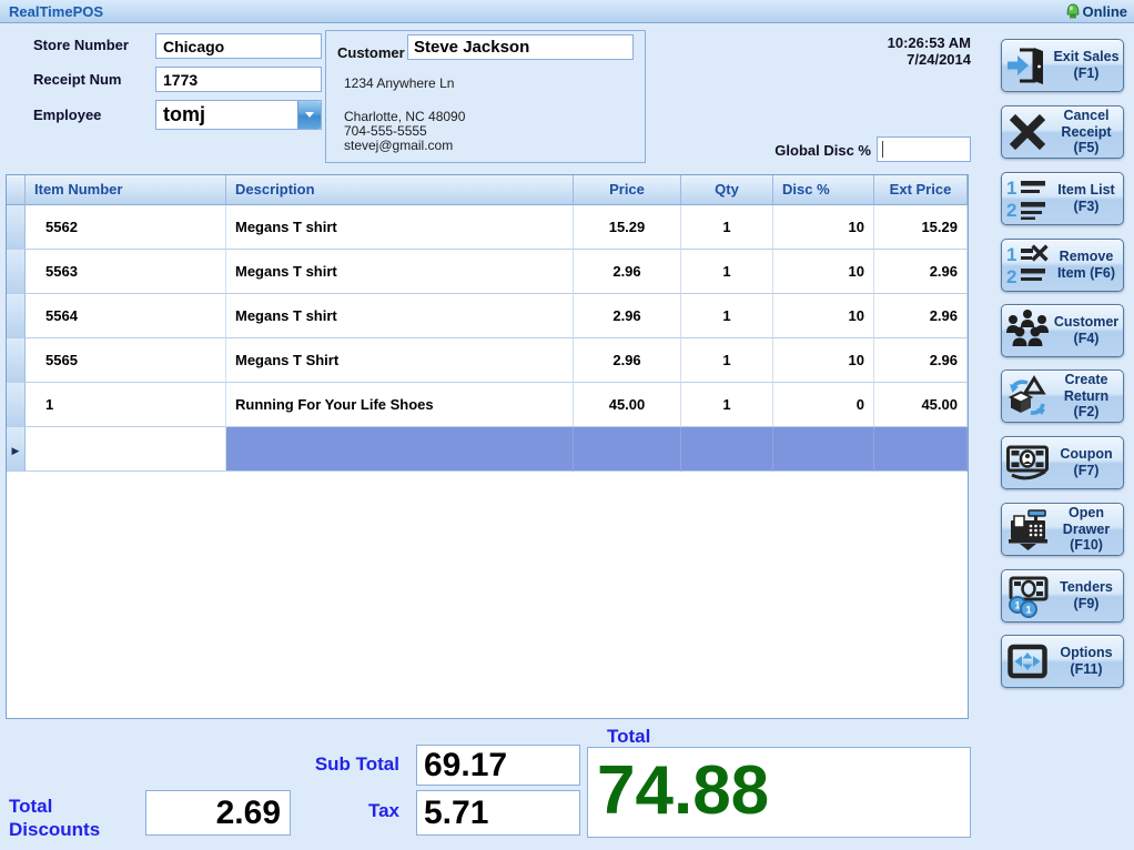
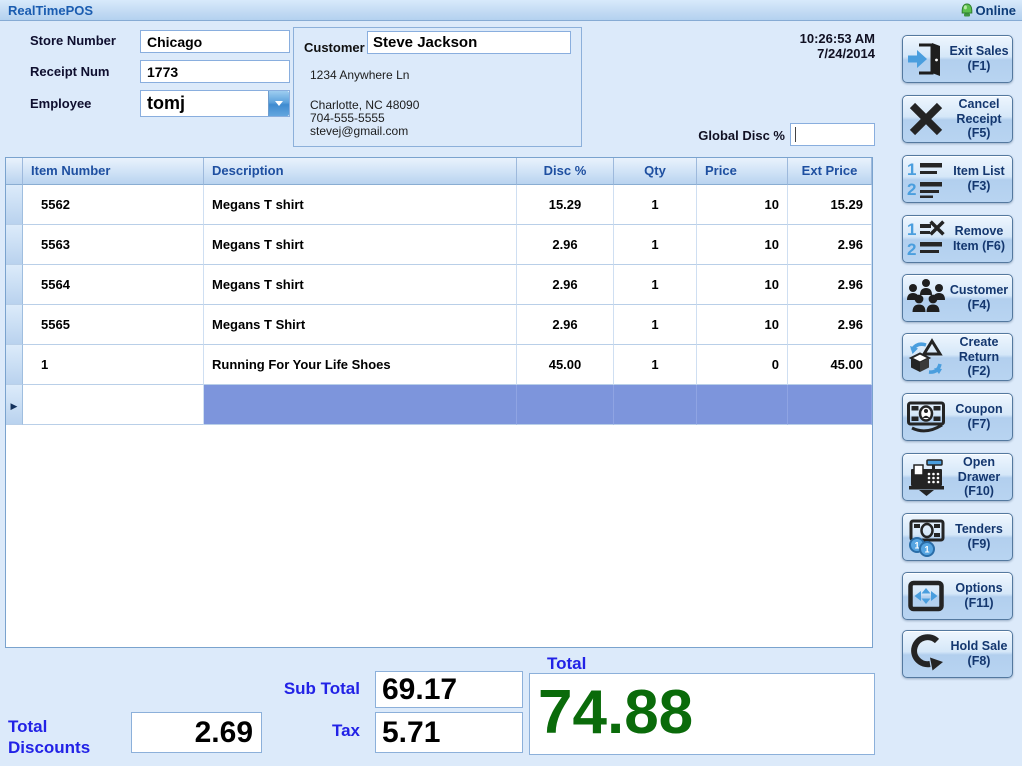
  RealTimePOS
  Online
  Store Number
  Receipt Num
  Employee
  Chicago
  1773
  tomj
  Customer
  Steve Jackson
  1234 Anywhere Ln
  Charlotte, NC 48090
  704-555-5555
  stevej@gmail.com
  10:26:53 AM
  7/24/2014
  Global Disc %
  Item Number
  Description
- Price
+ Disc %
  Qty
- Disc %
+ Price
  Ext Price
  5562
  Megans T shirt
  15.29
  1
  10
  15.29
  5563
  Megans T shirt
  2.96
  1
  10
  2.96
  5564
  Megans T shirt
  2.96
  1
  10
  2.96
  5565
  Megans T Shirt
  2.96
  1
  10
  2.96
  1
  Running For Your Life Shoes
  45.00
  1
  0
  45.00
  ▶
  Total
  Discounts
  2.69
  Sub Total
  69.17
  Tax
  5.71
  Total
  74.88
  Exit Sales
  (F1)
  Cancel
  Receipt
  (F5)
  1
  2
  Item List
  (F3)
  1
  2
  Remove
  Item (F6)
  Customer
  (F4)
  Create
  Return
  (F2)
  Coupon
  (F7)
  Open
  Drawer
  (F10)
  1
  1
  Tenders
  (F9)
  Options
  (F11)
+ Hold Sale
+ (F8)
